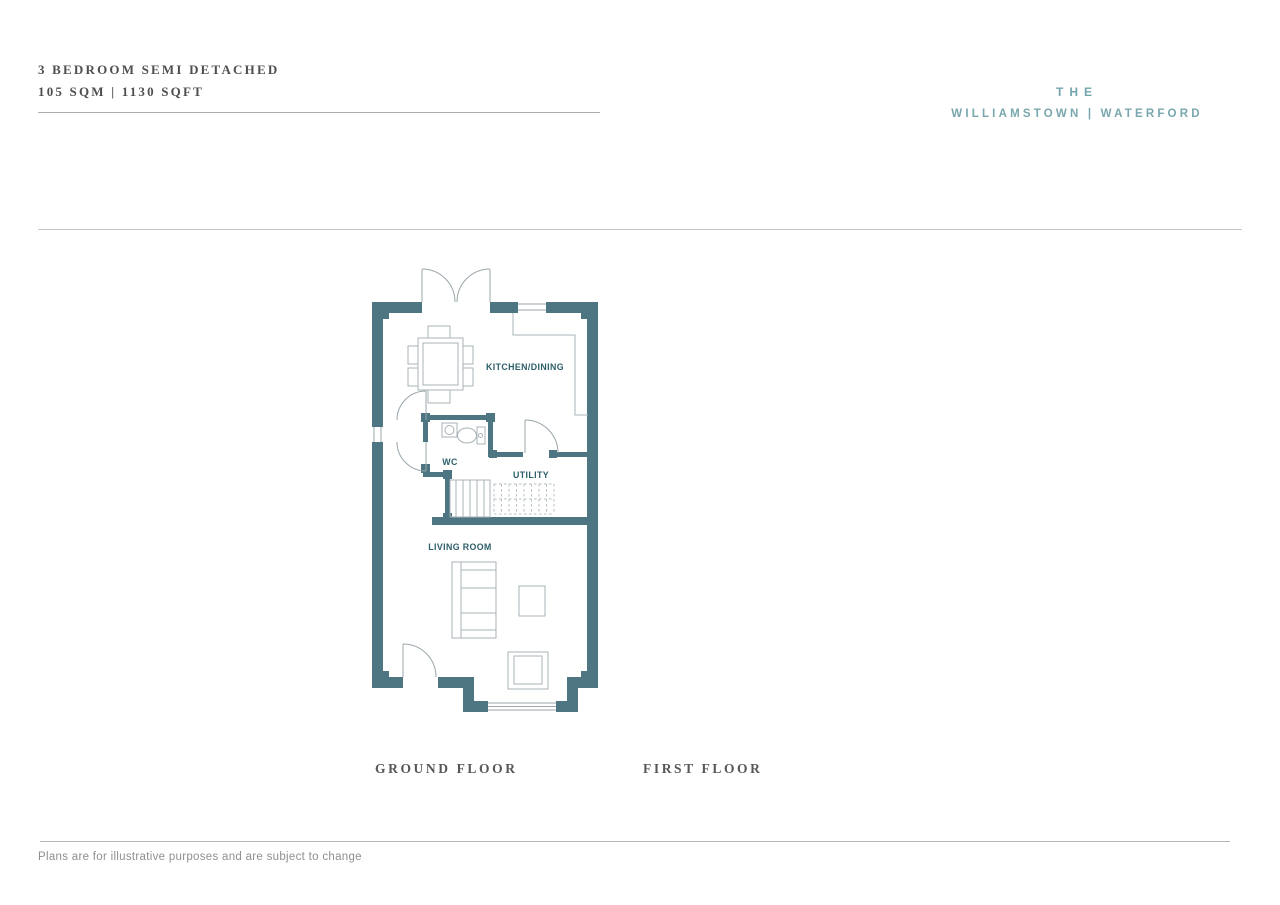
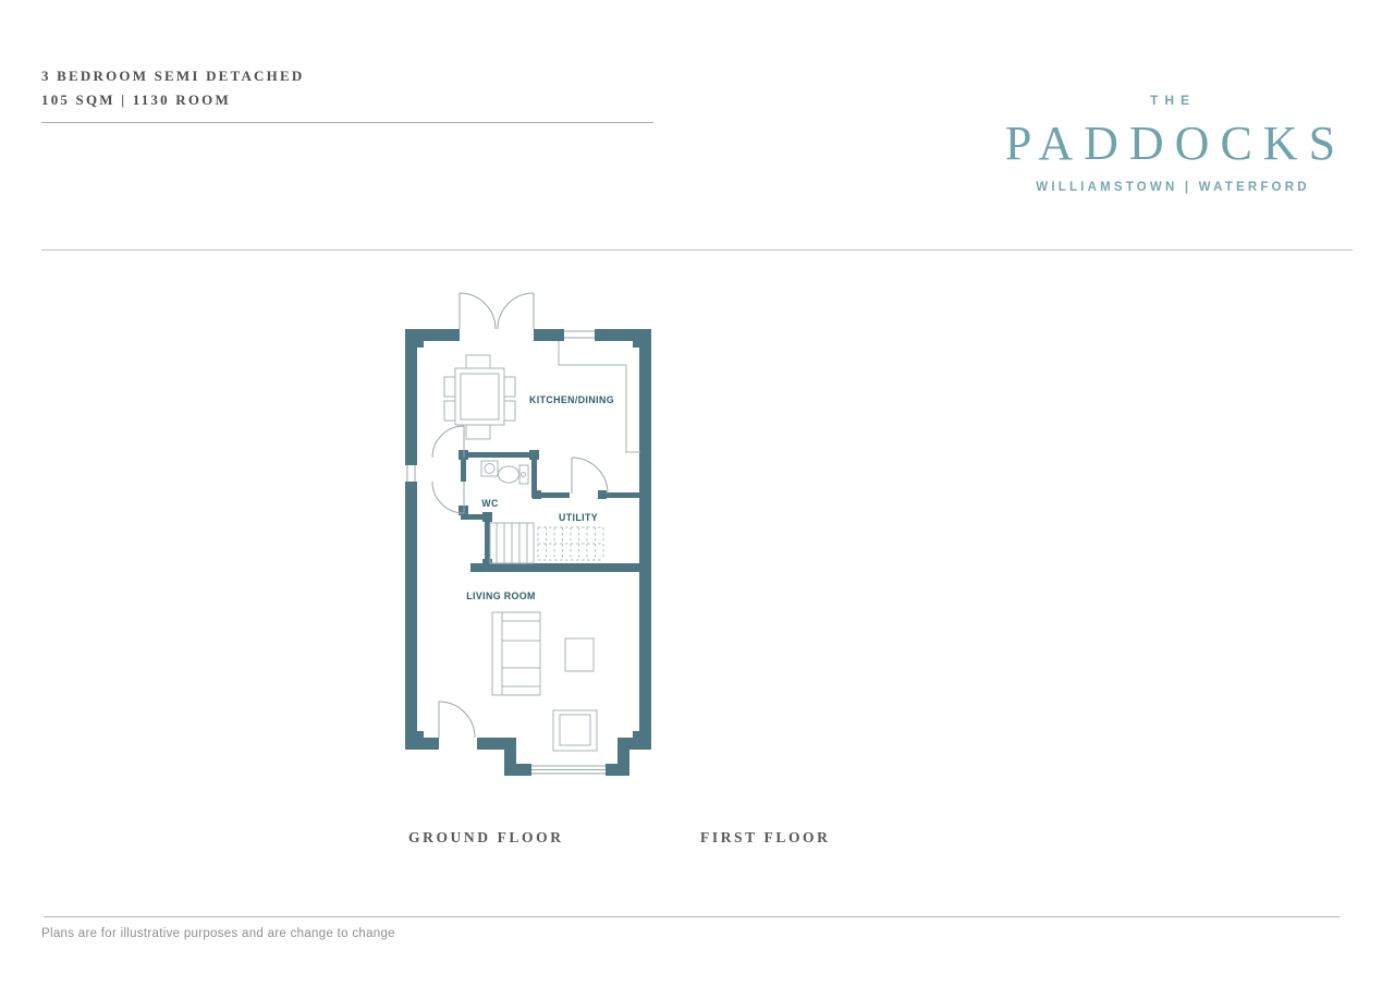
  3 BEDROOM SEMI DETACHED
- 105 SQM | 1130 SQFT
+ 105 SQM | 1130 ROOM
  THE
+ PADDOCKS
  WILLIAMSTOWN | WATERFORD
  KITCHEN/DINING
  WC
  UTILITY
  LIVING ROOM
  GROUND FLOOR
  FIRST FLOOR
- Plans are for illustrative purposes and are subject to change
+ Plans are for illustrative purposes and are change to change
